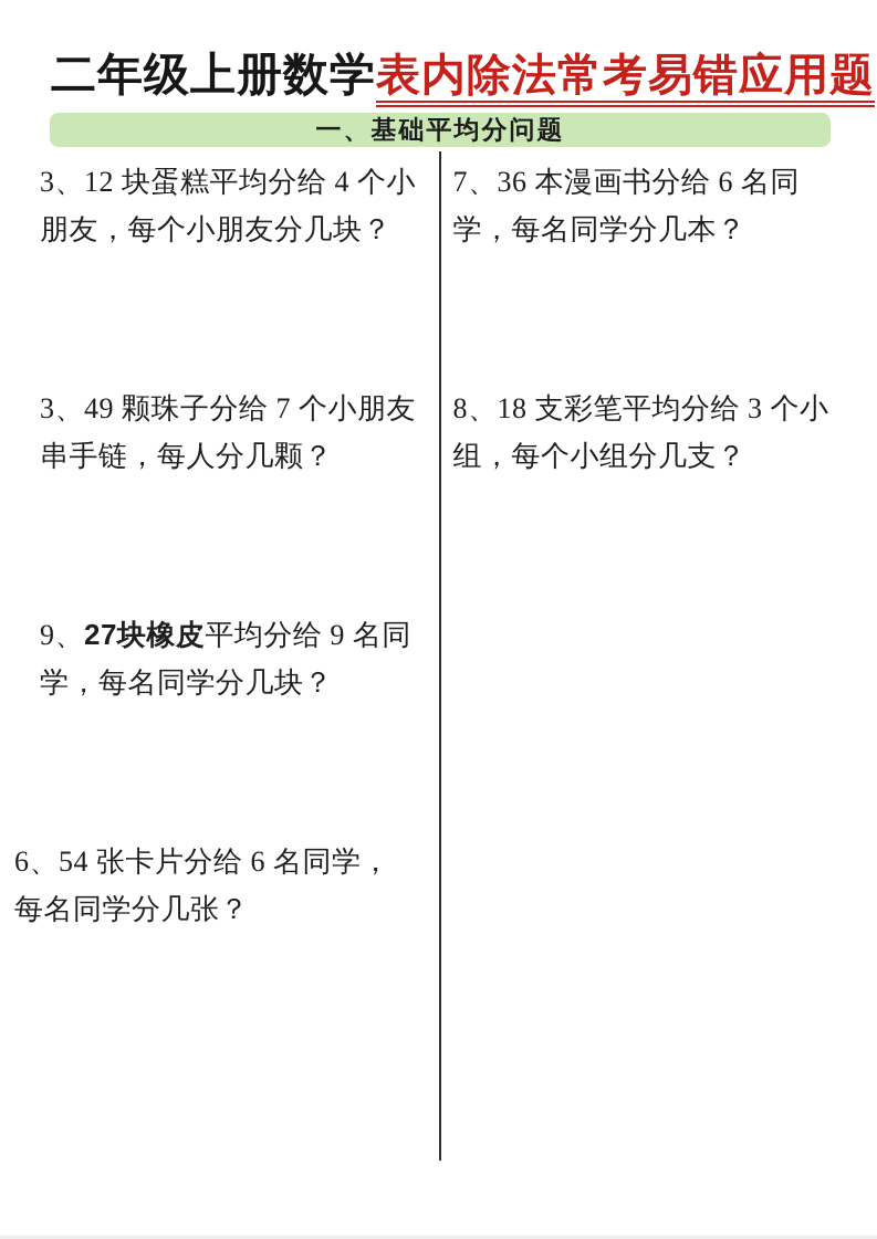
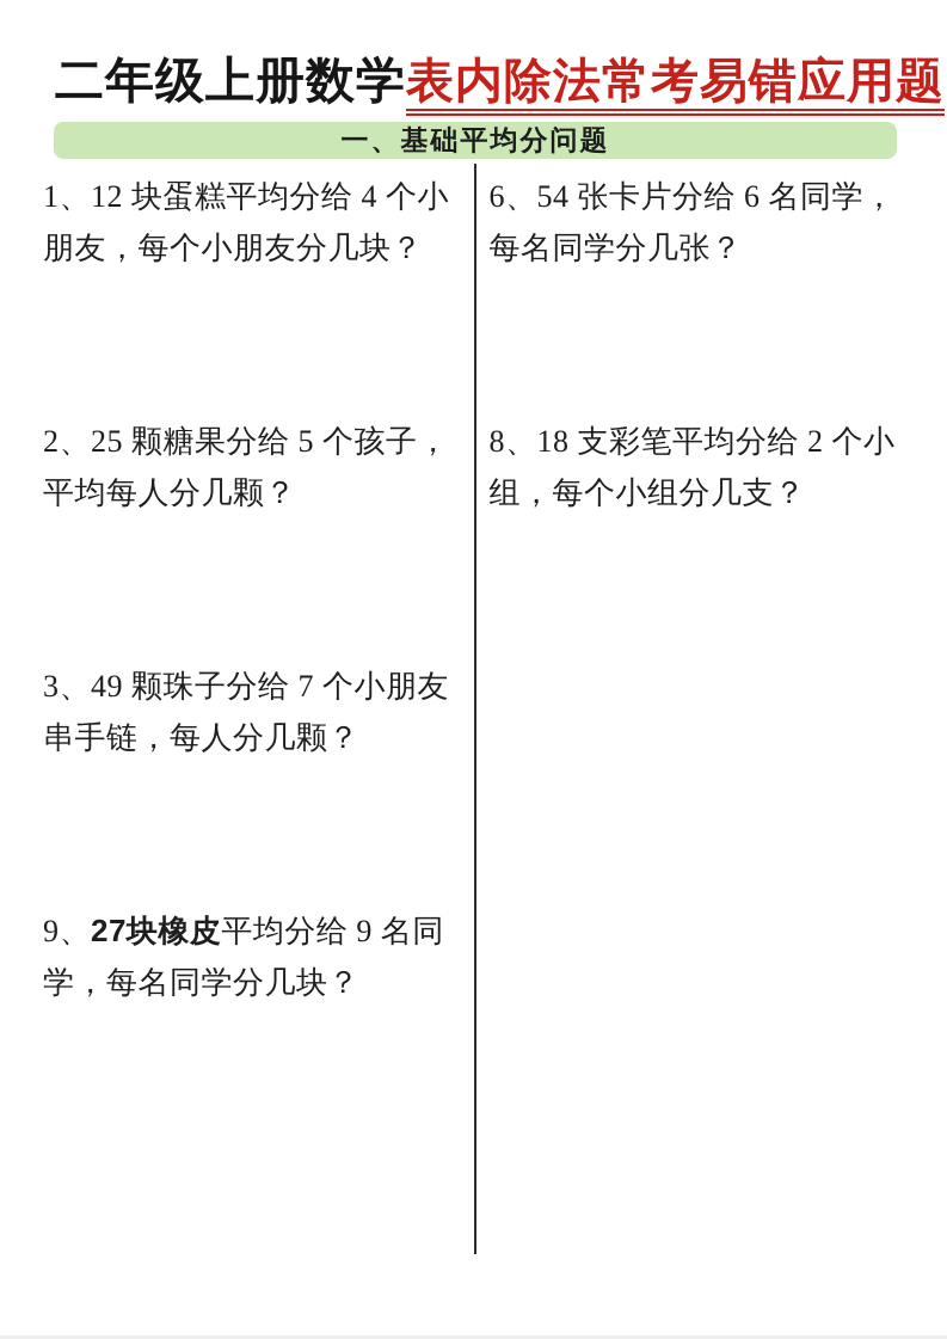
  二年级上册数学表内除法常考易错应用题
  一、基础平均分问题
- 3、12 块蛋糕平均分给 4 个小朋友，每个小朋友分几块？
+ 1、12 块蛋糕平均分给 4 个小朋友，每个小朋友分几块？
+ 2、25 颗糖果分给 5 个孩子，平均每人分几颗？
  3、49 颗珠子分给 7 个小朋友串手链，每人分几颗？
  9、27块橡皮平均分给 9 名同学，每名同学分几块？
  6、54 张卡片分给 6 名同学，每名同学分几张？
- 7、36 本漫画书分给 6 名同学，每名同学分几本？
- 8、18 支彩笔平均分给 3 个小组，每个小组分几支？
+ 8、18 支彩笔平均分给 2 个小组，每个小组分几支？
